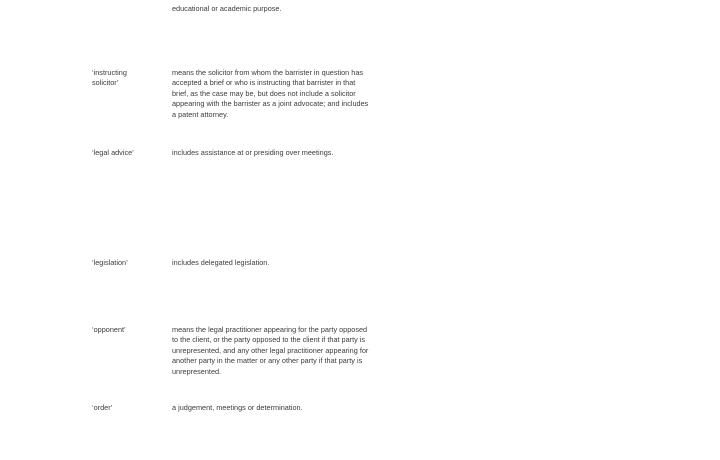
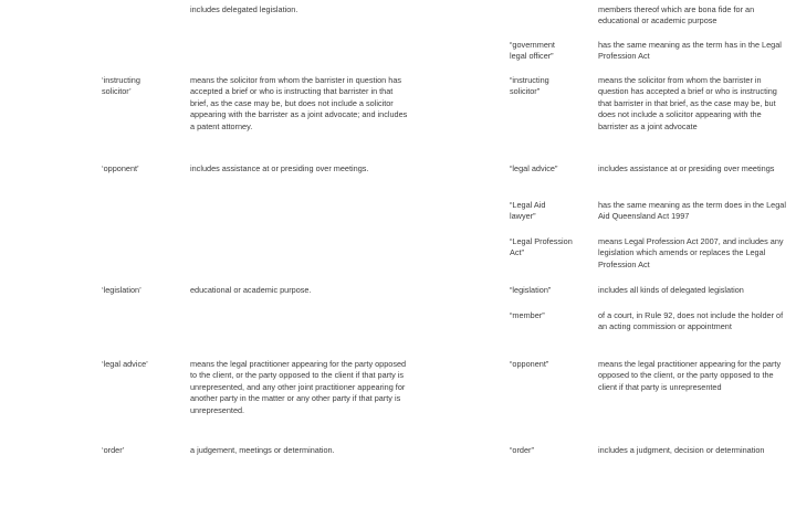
- educational or academic purpose.
+ includes delegated legislation.
  ‘instructing
  solicitor’
  means the solicitor from whom the barrister in question has accepted a brief or who is instructing that barrister in that brief, as the case may be, but does not include a solicitor appearing with the barrister as a joint advocate; and includes a patent attorney.
- ‘legal advice’
+ ‘opponent’
  includes assistance at or presiding over meetings.
  ‘legislation’
- includes delegated legislation.
+ educational or academic purpose.
- ‘opponent’
+ ‘legal advice’
- means the legal practitioner appearing for the party opposed to the client, or the party opposed to the client if that party is unrepresented, and any other legal practitioner appearing for another party in the matter or any other party if that party is unrepresented.
+ means the legal practitioner appearing for the party opposed to the client, or the party opposed to the client if that party is unrepresented, and any other joint practitioner appearing for another party in the matter or any other party if that party is unrepresented.
  ‘order’
  a judgement, meetings or determination.
+ members thereof which are bona fide for an educational or academic purpose
+ “government
+ legal officer”
+ has the same meaning as the term has in the Legal Profession Act
+ “instructing
+ solicitor”
+ means the solicitor from whom the barrister in question has accepted a brief or who is instructing that barrister in that brief, as the case may be, but does not include a solicitor appearing with the barrister as a joint advocate
+ “legal advice”
+ includes assistance at or presiding over meetings
+ “Legal Aid
+ lawyer”
+ has the same meaning as the term does in the Legal Aid Queensland Act 1997
+ “Legal Profession
+ Act”
+ means Legal Profession Act 2007, and includes any legislation which amends or replaces the Legal Profession Act
+ “legislation”
+ includes all kinds of delegated legislation
+ “member”
+ of a court, in Rule 92, does not include the holder of an acting commission or appointment
+ “opponent”
+ means the legal practitioner appearing for the party opposed to the client, or the party opposed to the client if that party is unrepresented
+ “order”
+ includes a judgment, decision or determination
